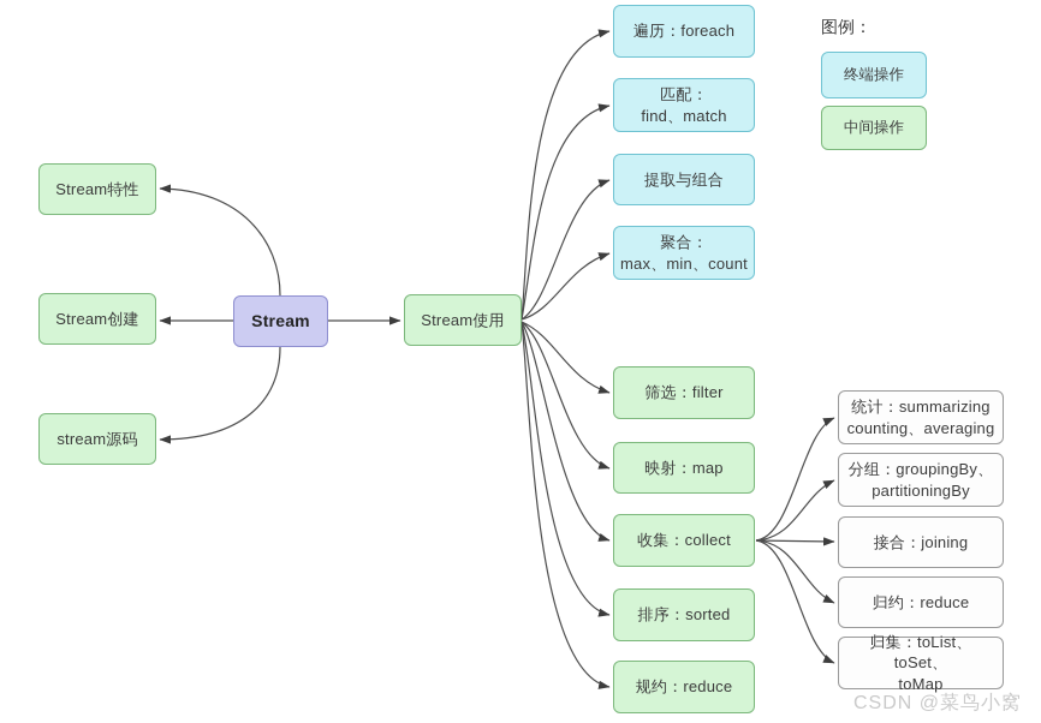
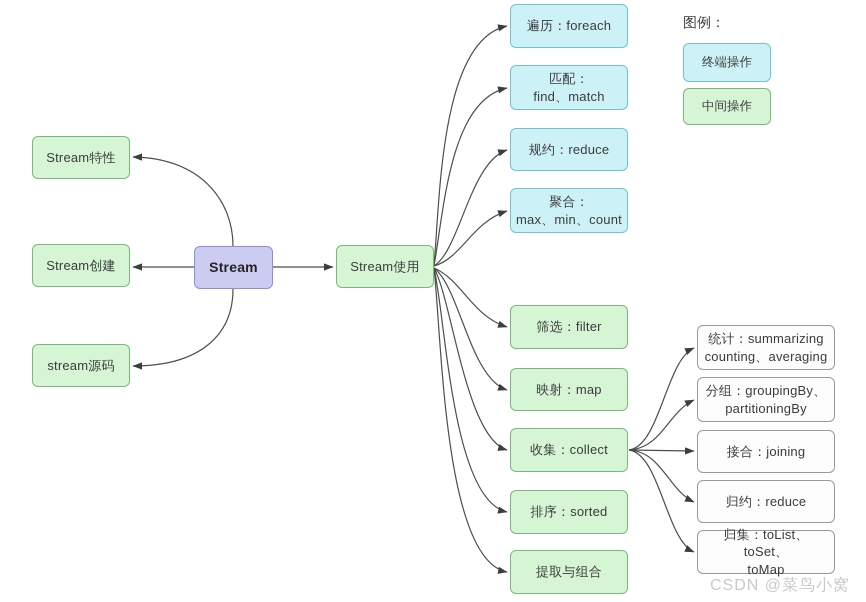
  Stream
  Stream特性
  Stream创建
  stream源码
  Stream使用
  遍历：foreach
  匹配：
  find、match
- 提取与组合
+ 规约：reduce
  聚合：
  max、min、count
  筛选：filter
  映射：map
  收集：collect
  排序：sorted
- 规约：reduce
+ 提取与组合
  统计：summarizing
  counting、averaging
  分组：groupingBy、
  partitioningBy
  接合：joining
  归约：reduce
  归集：toList、toSet、
  toMap
  图例：
  终端操作
  中间操作
  CSDN @菜鸟小窝
